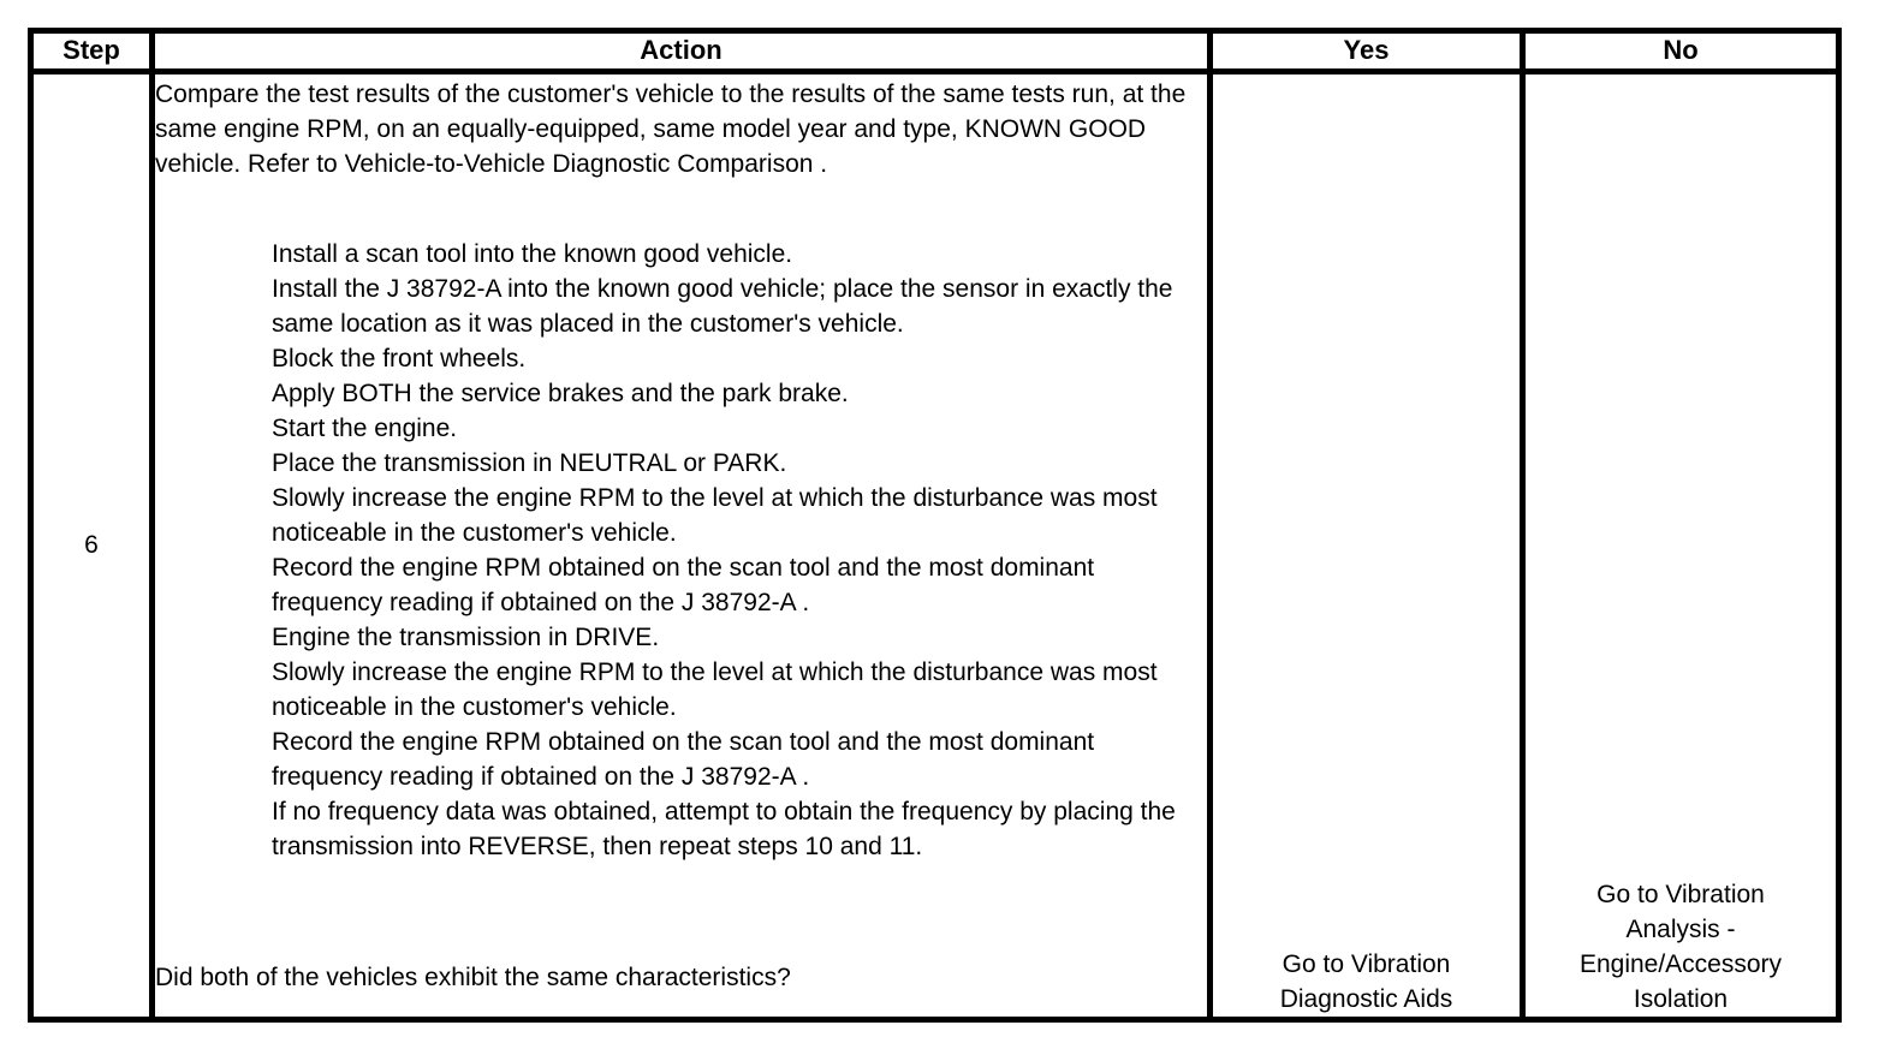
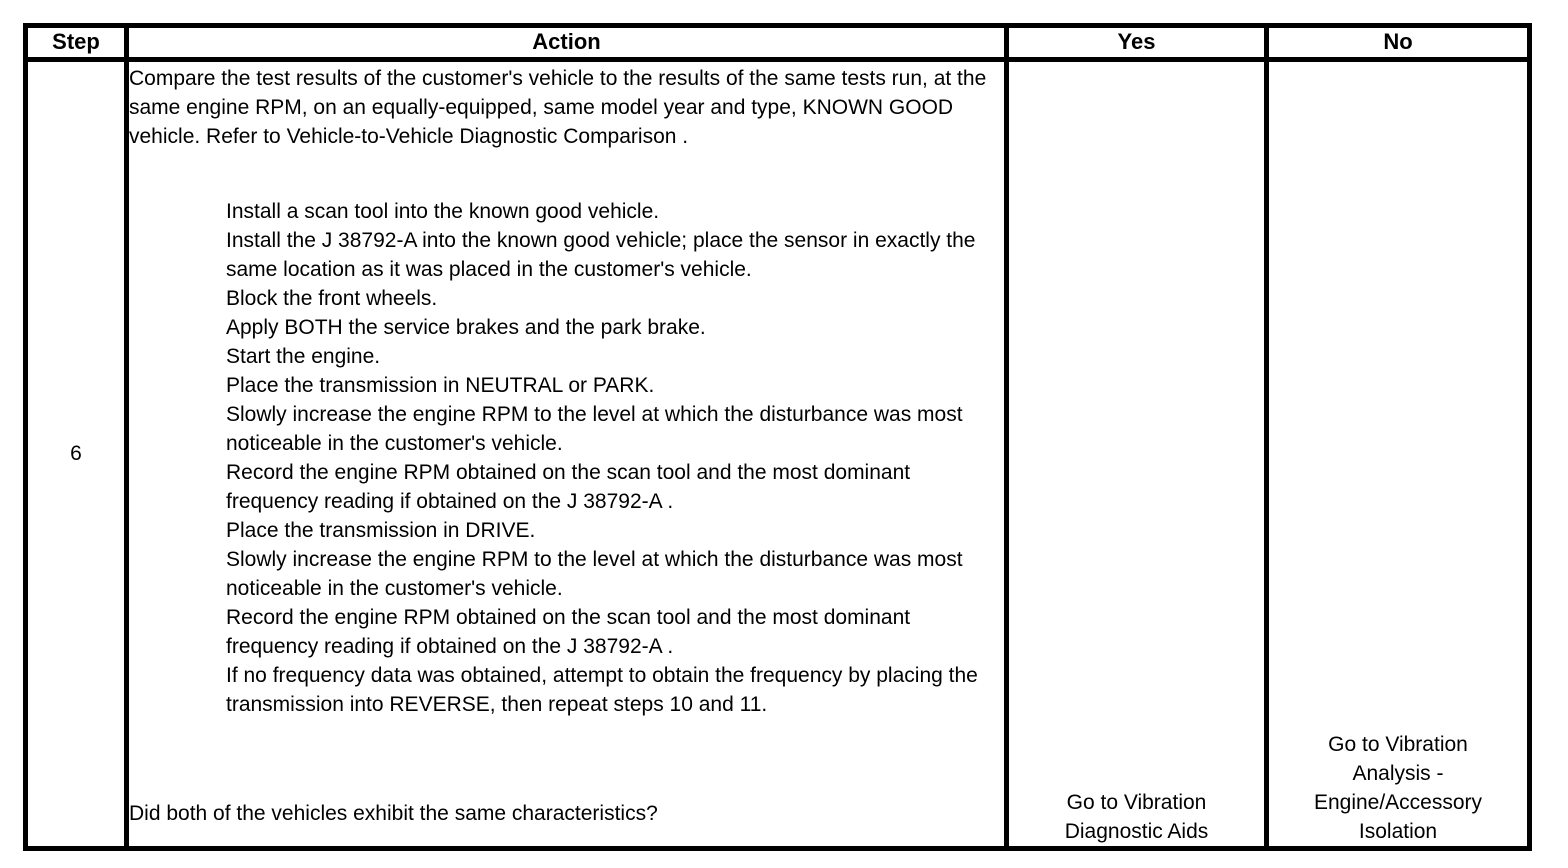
  Step	Action	Yes	No
- 6	Compare the test results of the customer's vehicle to the results of the same tests run, at the same engine RPM, on an equally-equipped, same model year and type, KNOWN GOOD vehicle. Refer to Vehicle-to-Vehicle Diagnostic Comparison . Install a scan tool into the known good vehicle. Install the J 38792-A into the known good vehicle; place the sensor in exactly the same location as it was placed in the customer's vehicle. Block the front wheels. Apply BOTH the service brakes and the park brake. Start the engine. Place the transmission in NEUTRAL or PARK. Slowly increase the engine RPM to the level at which the disturbance was most noticeable in the customer's vehicle. Record the engine RPM obtained on the scan tool and the most dominant frequency reading if obtained on the J 38792-A . Engine the transmission in DRIVE. Slowly increase the engine RPM to the level at which the disturbance was most noticeable in the customer's vehicle. Record the engine RPM obtained on the scan tool and the most dominant frequency reading if obtained on the J 38792-A . If no frequency data was obtained, attempt to obtain the frequency by placing the transmission into REVERSE, then repeat steps 10 and 11. Did both of the vehicles exhibit the same characteristics?	Go to Vibration Diagnostic Aids	Go to Vibration Analysis - Engine/Accessory Isolation
+ 6	Compare the test results of the customer's vehicle to the results of the same tests run, at the same engine RPM, on an equally-equipped, same model year and type, KNOWN GOOD vehicle. Refer to Vehicle-to-Vehicle Diagnostic Comparison . Install a scan tool into the known good vehicle. Install the J 38792-A into the known good vehicle; place the sensor in exactly the same location as it was placed in the customer's vehicle. Block the front wheels. Apply BOTH the service brakes and the park brake. Start the engine. Place the transmission in NEUTRAL or PARK. Slowly increase the engine RPM to the level at which the disturbance was most noticeable in the customer's vehicle. Record the engine RPM obtained on the scan tool and the most dominant frequency reading if obtained on the J 38792-A . Place the transmission in DRIVE. Slowly increase the engine RPM to the level at which the disturbance was most noticeable in the customer's vehicle. Record the engine RPM obtained on the scan tool and the most dominant frequency reading if obtained on the J 38792-A . If no frequency data was obtained, attempt to obtain the frequency by placing the transmission into REVERSE, then repeat steps 10 and 11. Did both of the vehicles exhibit the same characteristics?	Go to Vibration Diagnostic Aids	Go to Vibration Analysis - Engine/Accessory Isolation
